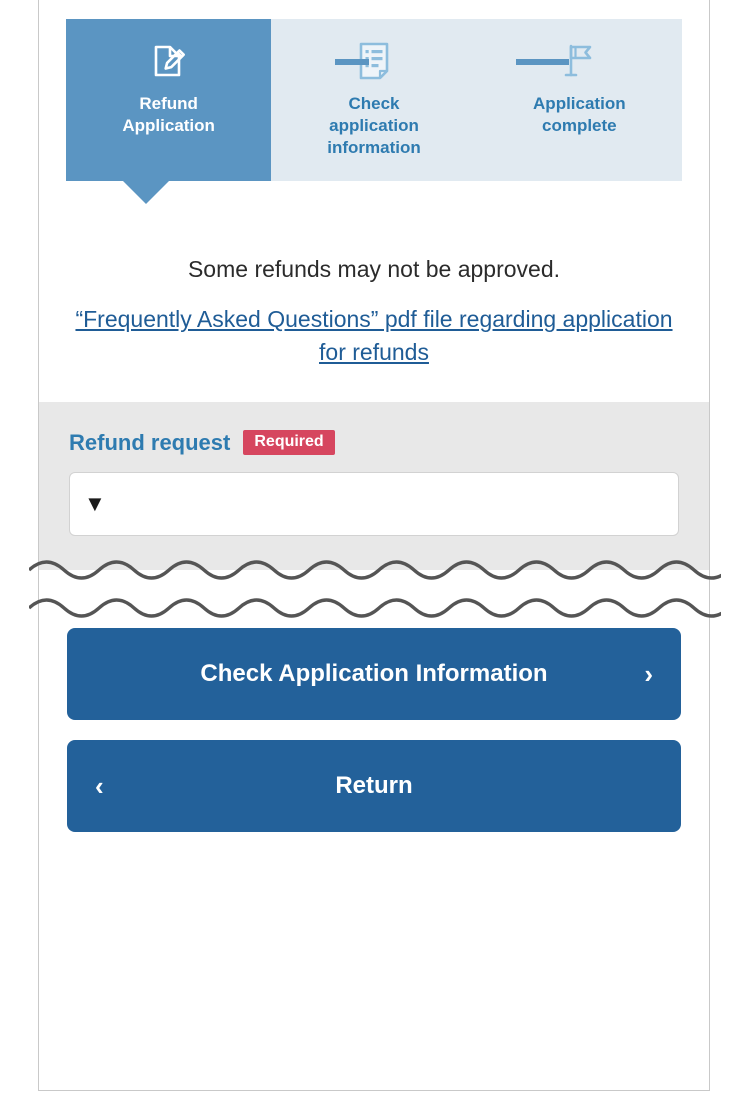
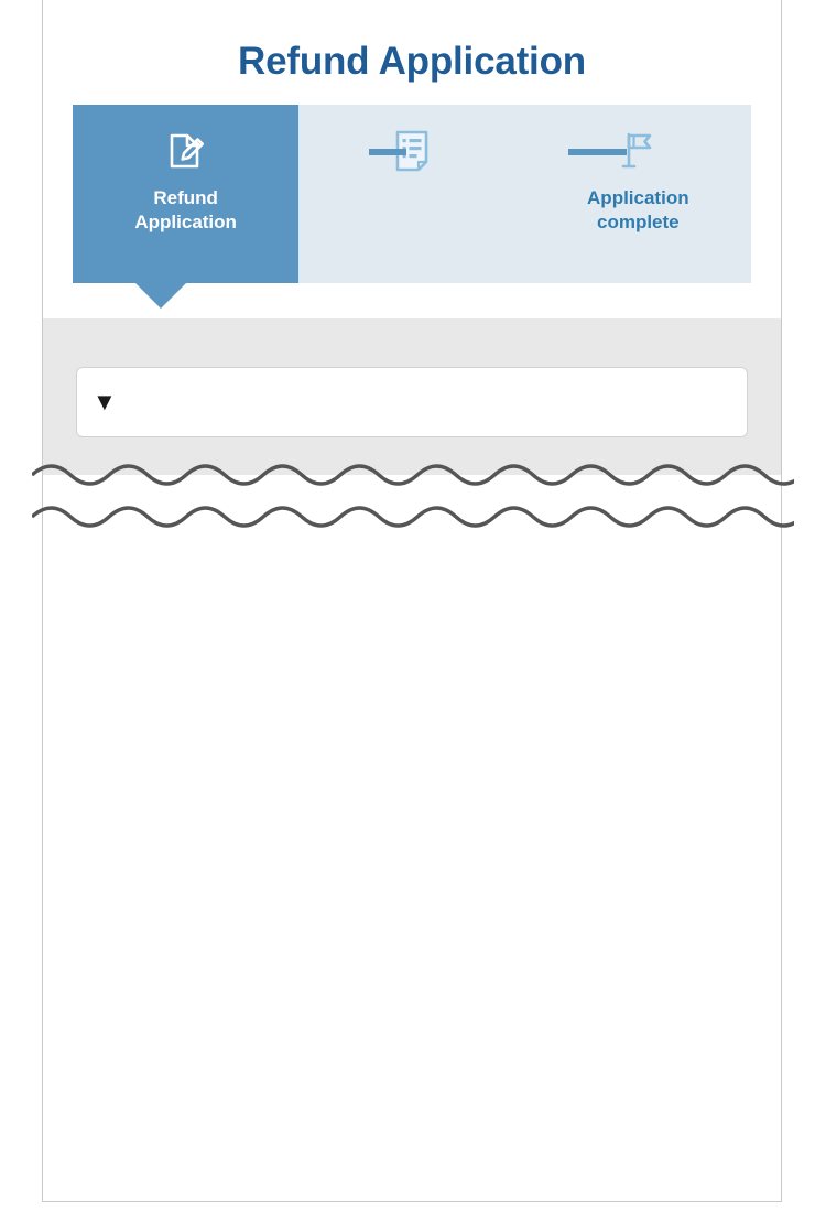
+ Refund Application
  Refund
  Application
- Check
- application
- information
  Application
  complete
- Some refunds may not be approved.
- “Frequently Asked Questions” pdf file regarding application for refunds
- Refund request
- Required
  ▼
- Check Application Information
- ›
- ‹
- Return
